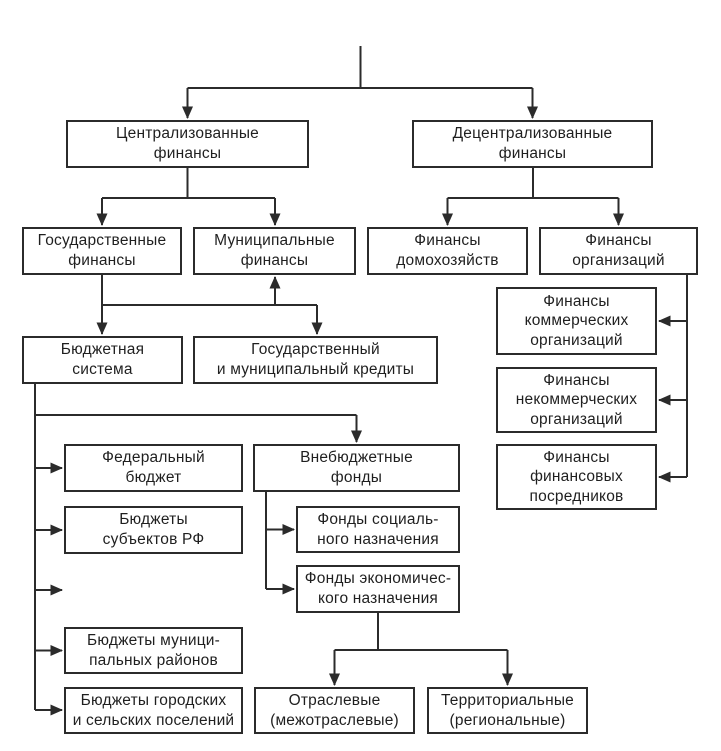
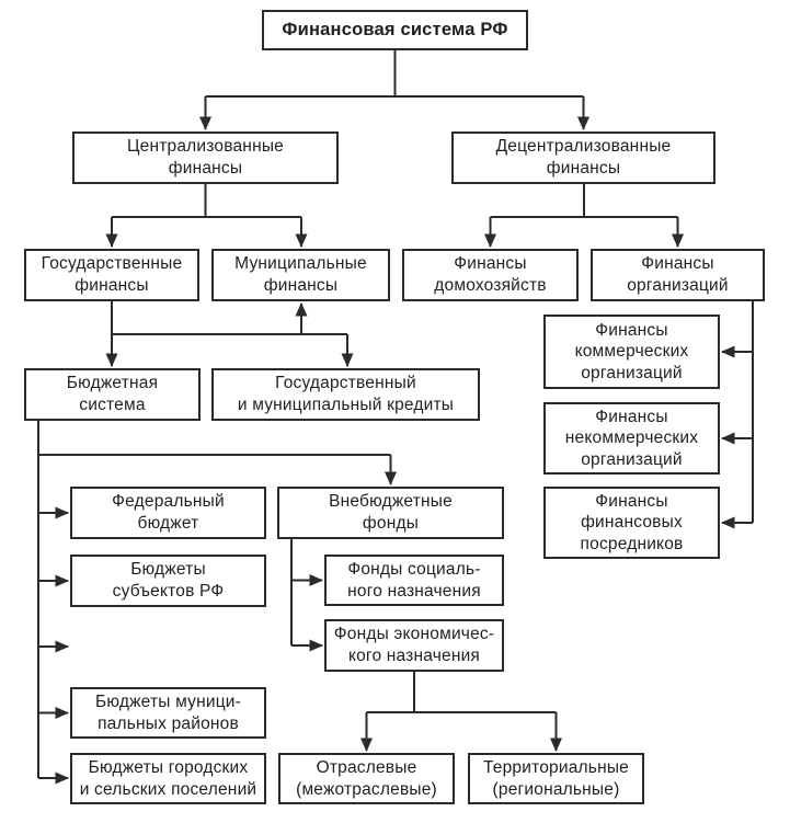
+ Финансовая система РФ
  Централизованные
  финансы
  Децентрализованные
  финансы
  Государственные
  финансы
  Муниципальные
  финансы
  Финансы
  домохозяйств
  Финансы
  организаций
  Бюджетная
  система
  Государственный
  и муниципальный кредиты
  Финансы
  коммерческих
  организаций
  Финансы
  некоммерческих
  организаций
  Финансы
  финансовых
  посредников
  Федеральный
  бюджет
  Бюджеты
  субъектов РФ
  Бюджеты муници-
  пальных районов
  Бюджеты городских
  и сельских поселений
  Внебюджетные
  фонды
  Фонды социаль-
  ного назначения
  Фонды экономичес-
  кого назначения
  Отраслевые
  (межотраслевые)
  Территориальные
  (региональные)
